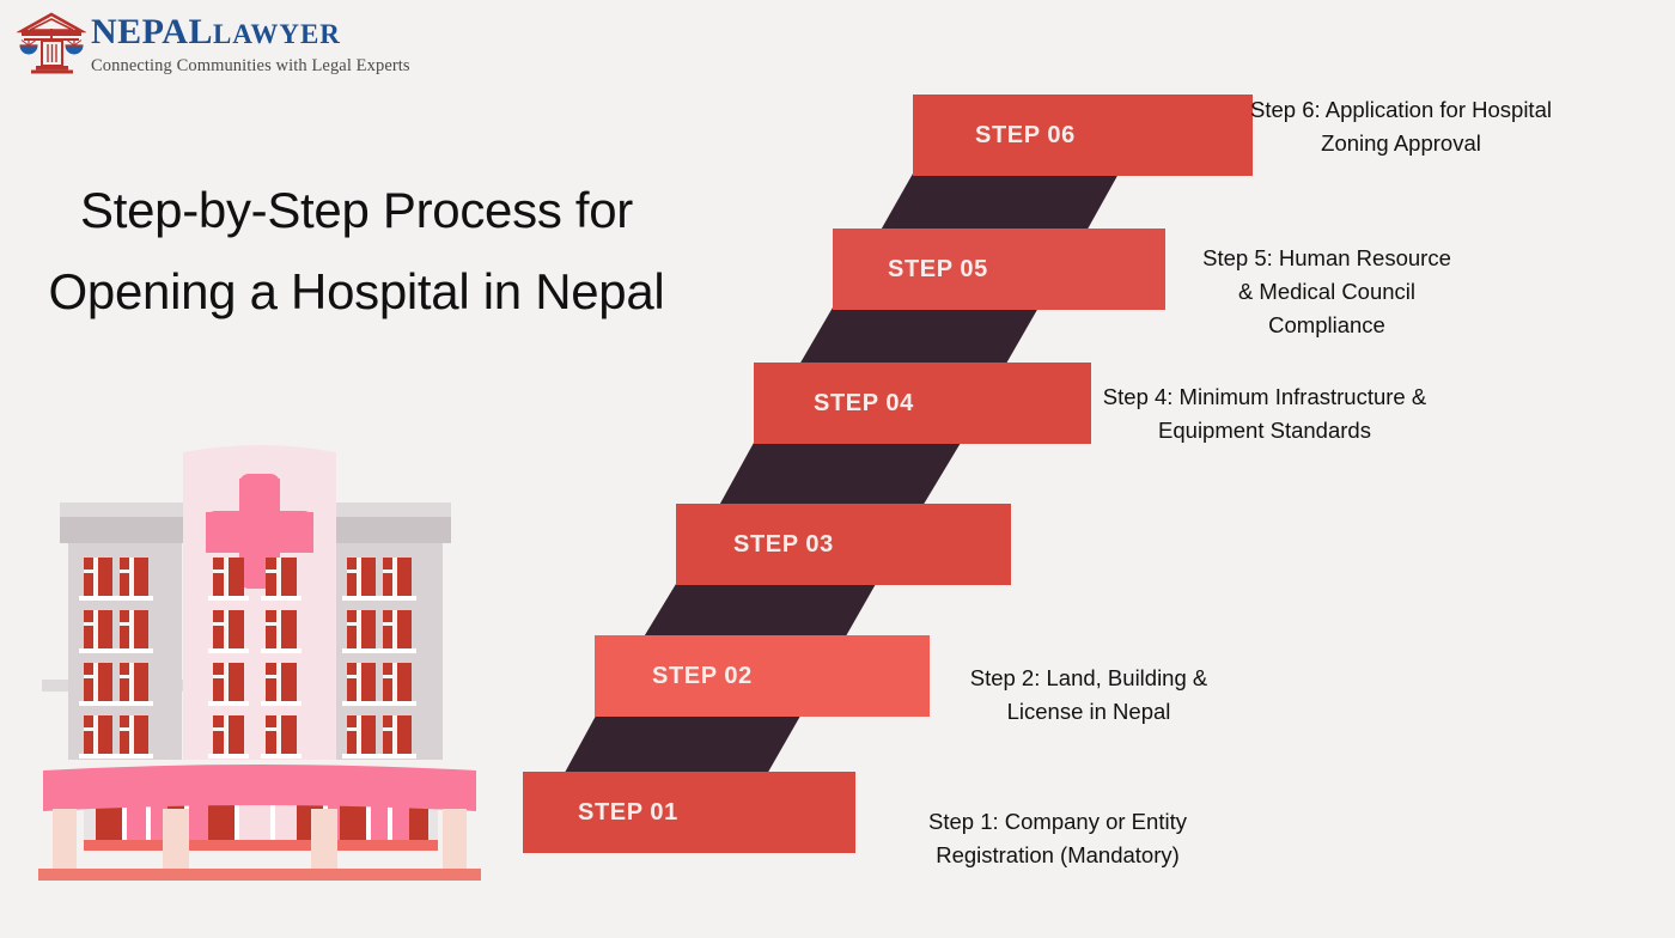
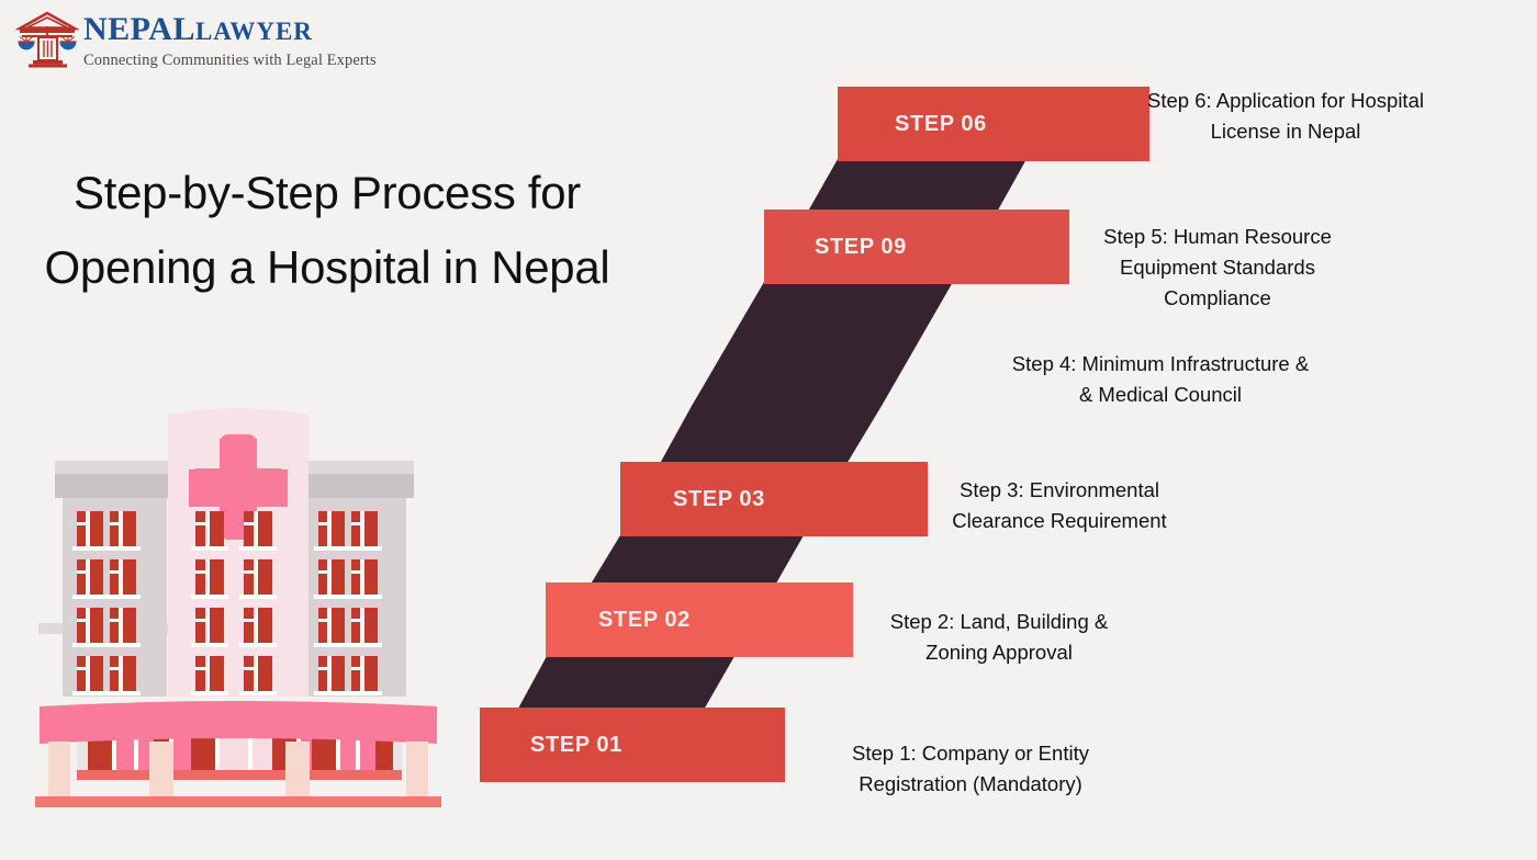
  NEPALLAWYER
  Connecting Communities with Legal Ex
  Step-by-Step Process for Opening a Hospital in Nepal
  STEP 06
  Step 6: Application for Hospital
- Zoning Approval
+ License in Nepal
- STEP 05
+ STEP 09
  Step 5: Human Resource
- & Medical Council
+ Equipment Standards
  Compliance
- STEP 04
  Step 4: Minimum Infrastructure &
- Equipment Standards
+ & Medical Council
  STEP 03
+ Step 3: Environmental
+ Clearance Requirement
  STEP 02
  Step 2: Land, Building &
- License in Nepal
+ Zoning Approval
  STEP 01
  Step 1: Company or Entity
  Registration (Mandatory)
